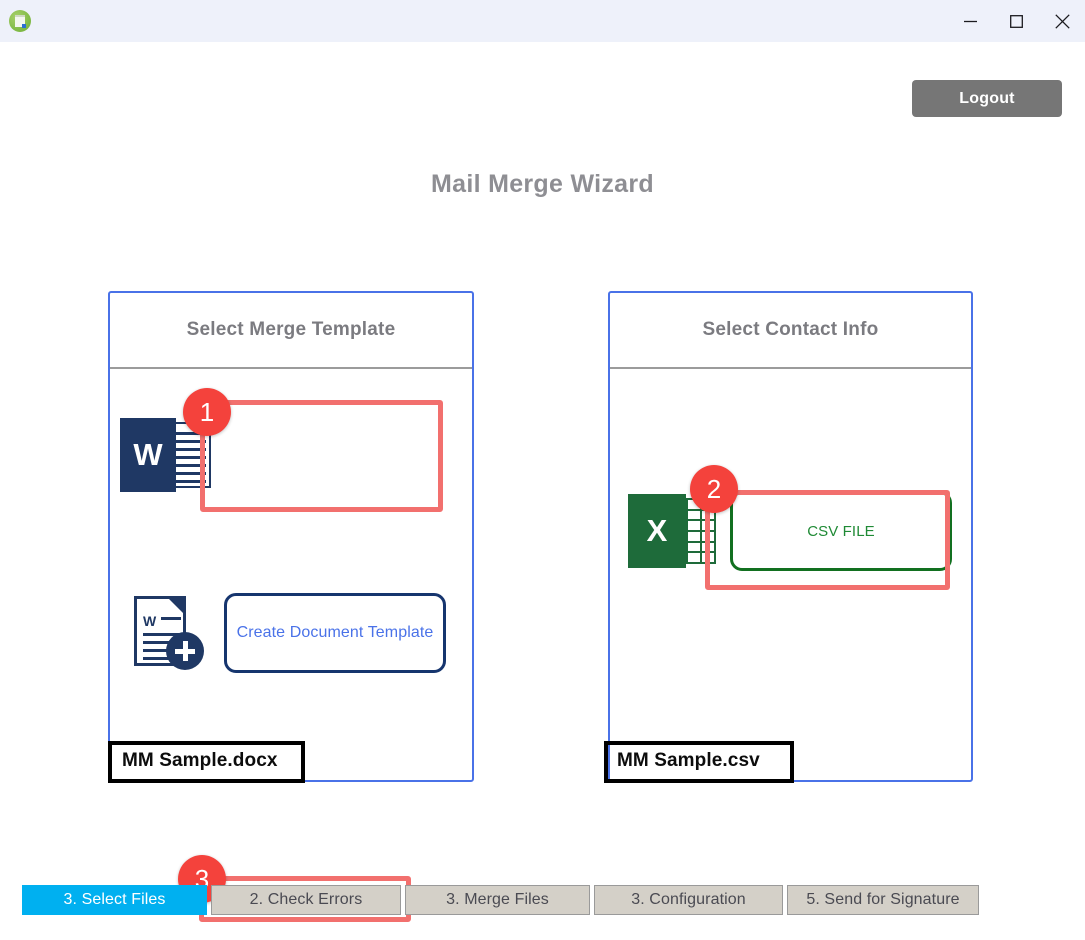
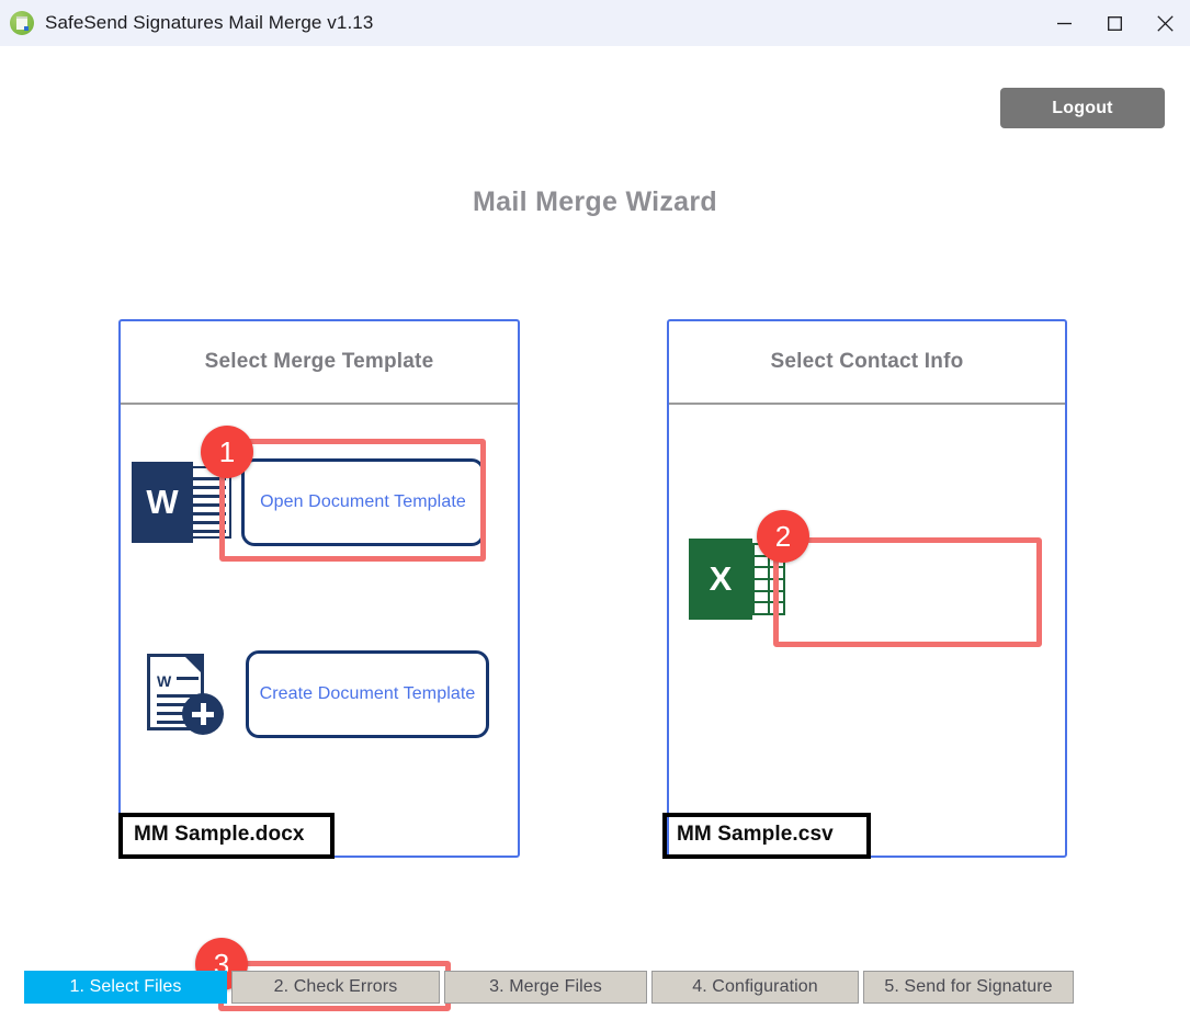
+ SafeSend Signatures Mail Merge v1.13
  Logout
  Mail Merge Wizard
  Select Merge Template
  W
+ Open Document Template
  W
  Create Document Template
  Select Contact Info
  X
- CSV FILE
  MM Sample.docx
  MM Sample.csv
  1
  2
  3
- 3. Select Files
+ 1. Select Files
  2. Check Errors
  3. Merge Files
- 3. Configuration
+ 4. Configuration
  5. Send for Signature
